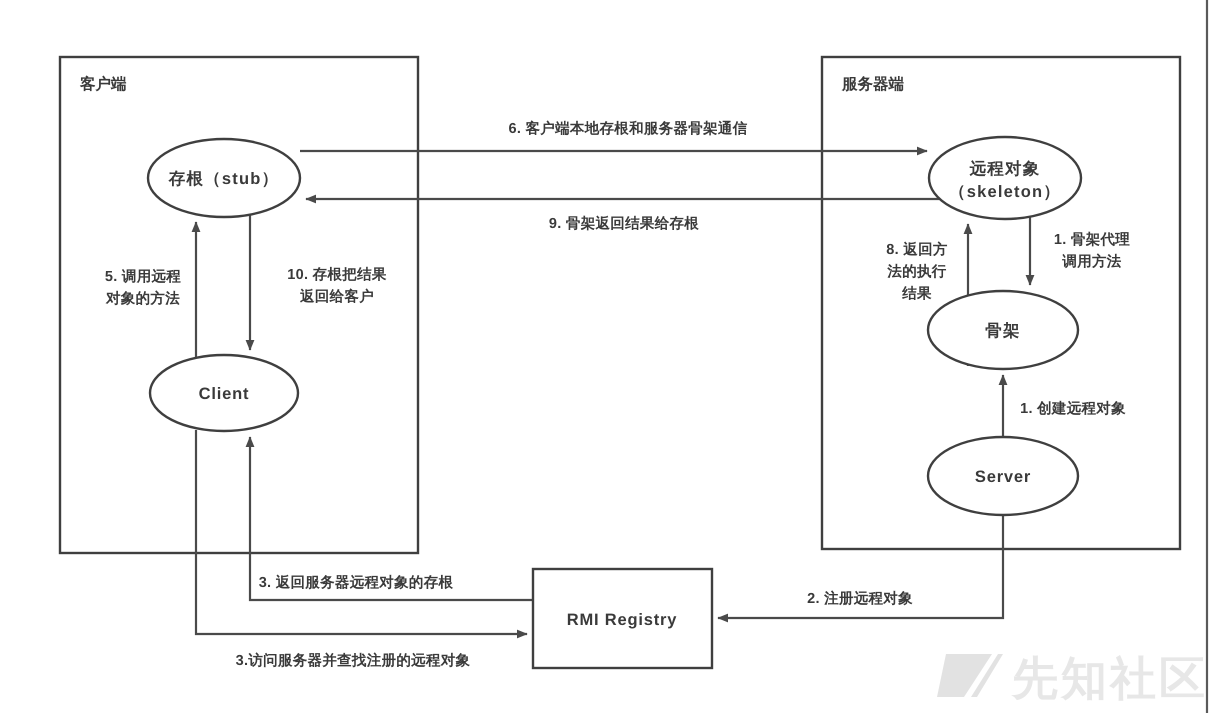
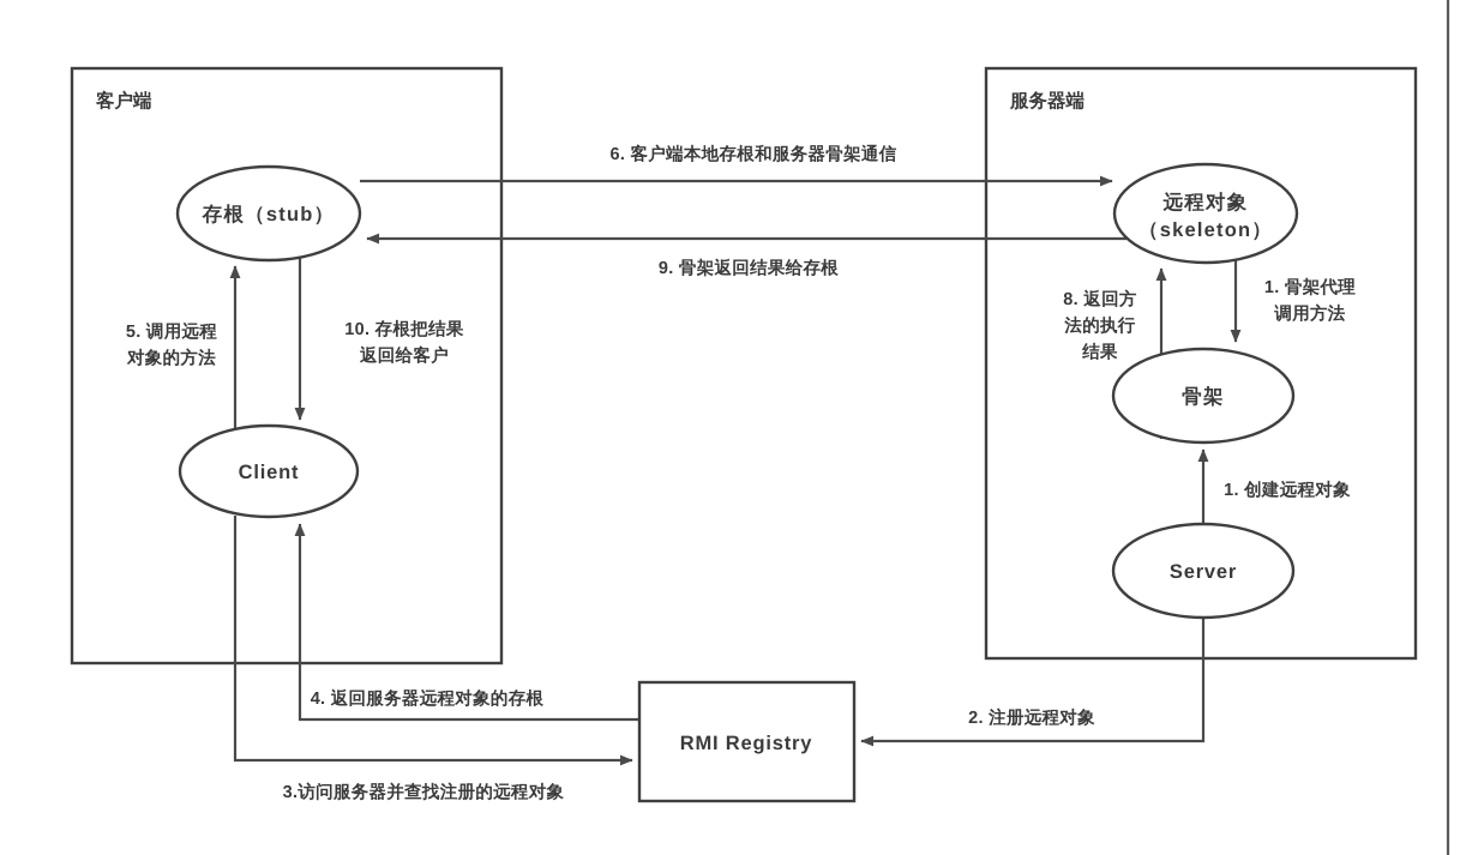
  客户端
  服务器端
  存根（stub）
  Client
  远程对象
  （skeleton）
  骨架
  Server
  RMI Registry
  6. 客户端本地存根和服务器骨架通信
  9. 骨架返回结果给存根
  5. 调用远程
  对象的方法
  10. 存根把结果
  返回给客户
  8. 返回方
  法的执行
  结果
  1. 骨架代理
  调用方法
  1. 创建远程对象
  2. 注册远程对象
- 3. 返回服务器远程对象的存根
+ 4. 返回服务器远程对象的存根
  3.访问服务器并查找注册的远程对象
- 先知社区
